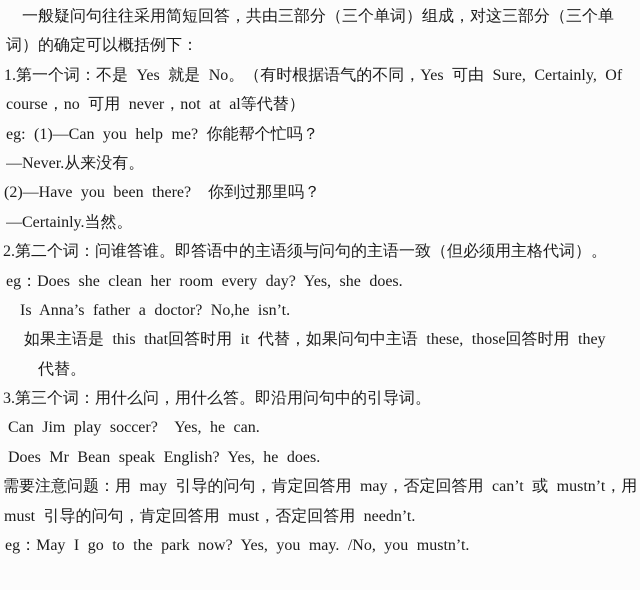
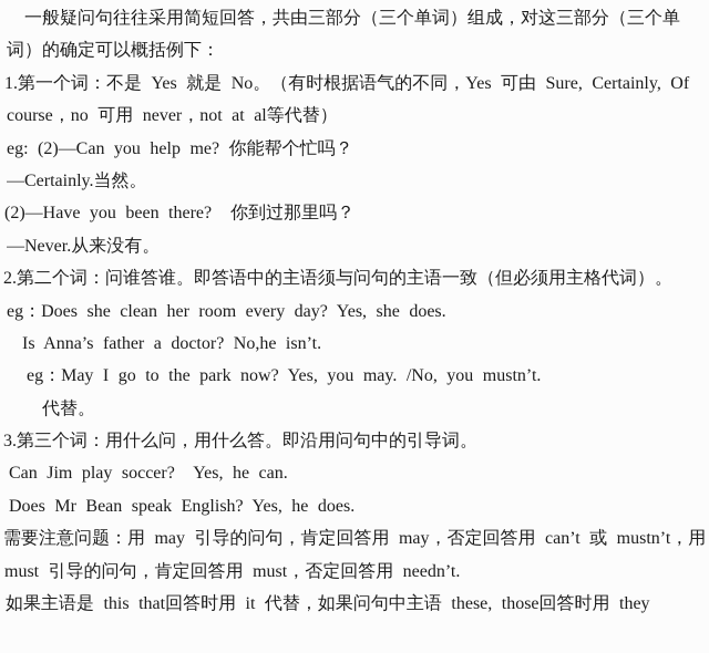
  一般疑问句往往采用简短回答，共由三部分（三个单词）组成，对这三部分（三个单
  词）的确定可以概括例下：
  1.第一个词：不是 Yes 就是 No。（有时根据语气的不同，Yes 可由 Sure, Certainly, Of
  course，no 可用 never，not at al等代替）
- eg: (1)—Can you help me? 你能帮个忙吗？
+ eg: (2)—Can you help me? 你能帮个忙吗？
- —Never.从来没有。
+ —Certainly.当然。
  (2)—Have you been there? 你到过那里吗？
- —Certainly.当然。
+ —Never.从来没有。
  2.第二个词：问谁答谁。即答语中的主语须与问句的主语一致（但必须用主格代词）。
  eg：Does she clean her room every day? Yes, she does.
  Is Anna’s father a doctor? No,he isn’t.
- 如果主语是 this that回答时用 it 代替，如果问句中主语 these, those回答时用 they
+ eg：May I go to the park now? Yes, you may. /No, you mustn’t.
  代替。
  3.第三个词：用什么问，用什么答。即沿用问句中的引导词。
  Can Jim play soccer? Yes, he can.
  Does Mr Bean speak English? Yes, he does.
  需要注意问题：用 may 引导的问句，肯定回答用 may，否定回答用 can’t 或 mustn’t，用
  must 引导的问句，肯定回答用 must，否定回答用 needn’t.
- eg：May I go to the park now? Yes, you may. /No, you mustn’t.
+ 如果主语是 this that回答时用 it 代替，如果问句中主语 these, those回答时用 they
